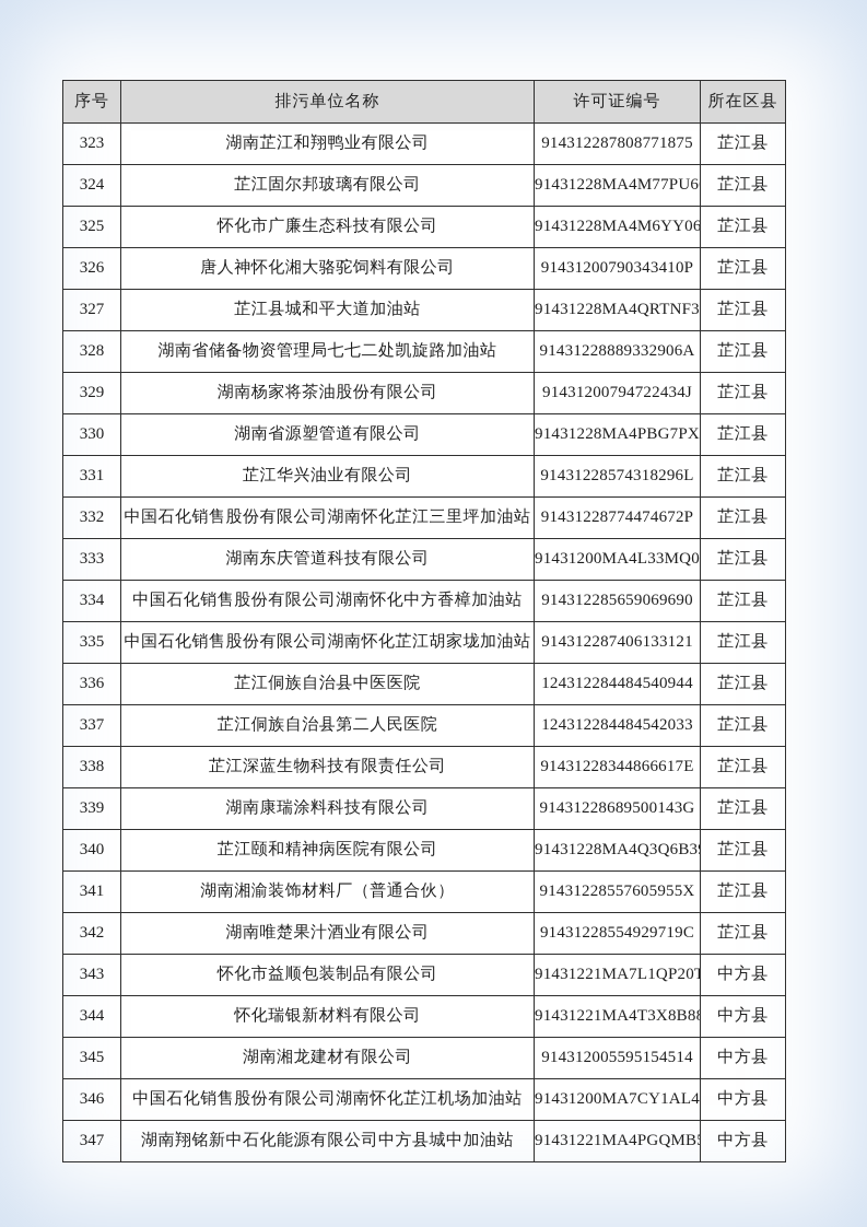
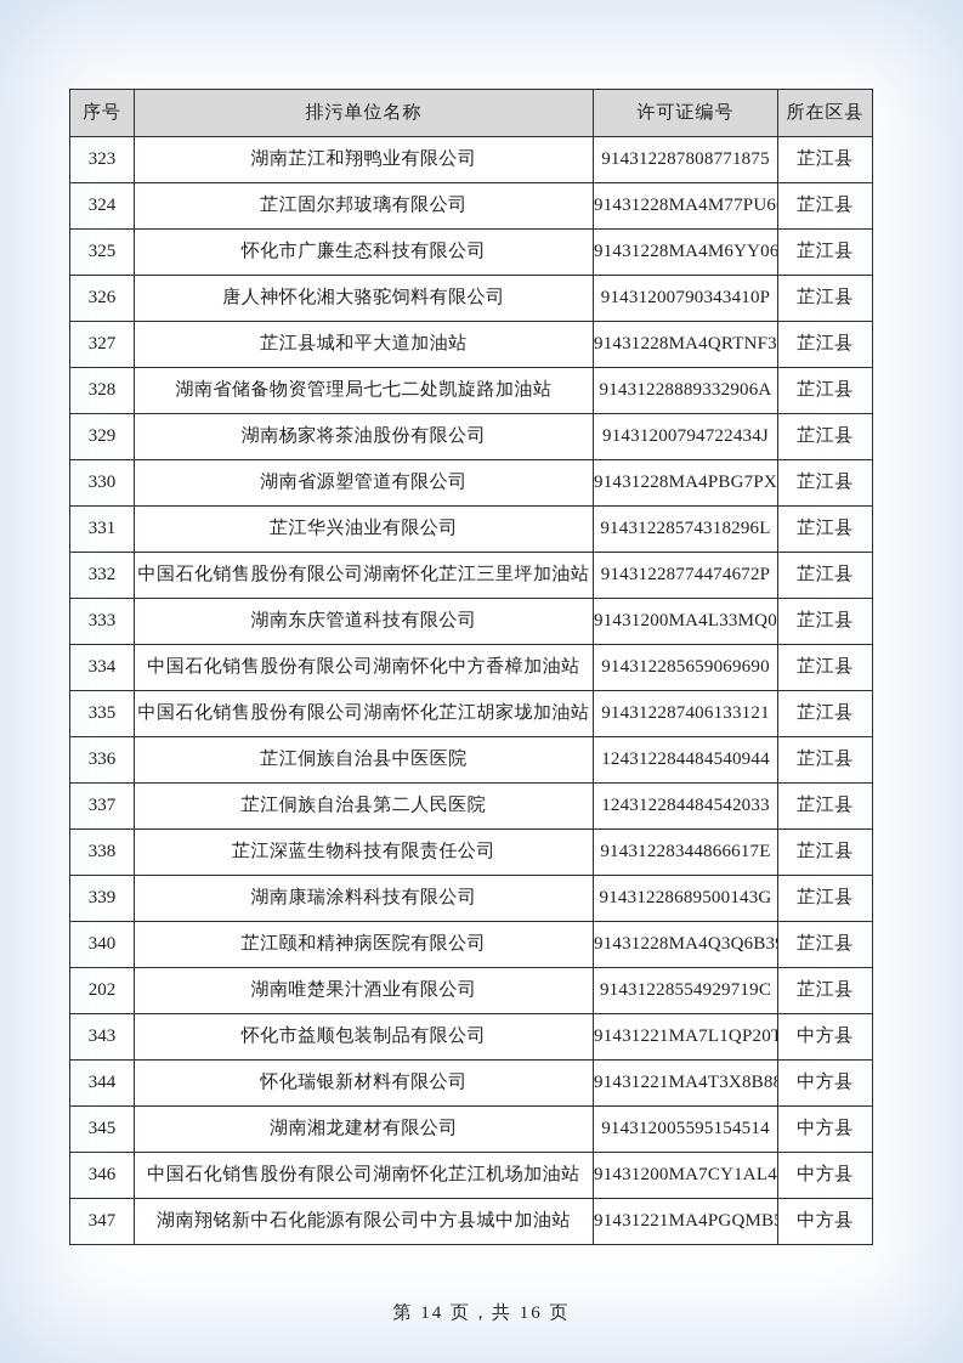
  序号	排污单位名称	许可证编号	所在区县
  323	湖南芷江和翔鸭业有限公司	914312287808771875	芷江县
  324	芷江固尔邦玻璃有限公司	91431228MA4M77PU6	芷江县
  325	怀化市广廉生态科技有限公司	91431228MA4M6YY06	芷江县
  326	唐人神怀化湘大骆驼饲料有限公司	91431200790343410P	芷江县
  327	芷江县城和平大道加油站	91431228MA4QRTNF3	芷江县
  328	湖南省储备物资管理局七七二处凯旋路加油站	91431228889332906A	芷江县
  329	湖南杨家将茶油股份有限公司	91431200794722434J	芷江县
  330	湖南省源塑管道有限公司	91431228MA4PBG7PX	芷江县
  331	芷江华兴油业有限公司	91431228574318296L	芷江县
  332	中国石化销售股份有限公司湖南怀化芷江三里坪加油站	91431228774474672P	芷江县
  333	湖南东庆管道科技有限公司	91431200MA4L33MQ0	芷江县
  334	中国石化销售股份有限公司湖南怀化中方香樟加油站	914312285659069690	芷江县
  335	中国石化销售股份有限公司湖南怀化芷江胡家垅加油站	914312287406133121	芷江县
  336	芷江侗族自治县中医医院	124312284484540944	芷江县
  337	芷江侗族自治县第二人民医院	124312284484542033	芷江县
  338	芷江深蓝生物科技有限责任公司	91431228344866617E	芷江县
  339	湖南康瑞涂料科技有限公司	91431228689500143G	芷江县
  340	芷江颐和精神病医院有限公司	91431228MA4Q3Q6B3	芷江县
- 341	湖南湘渝装饰材料厂（普通合伙）	91431228557605955X	芷江县
- 342	湖南唯楚果汁酒业有限公司	91431228554929719C	芷江县
+ 202	湖南唯楚果汁酒业有限公司	91431228554929719C	芷江县
  343	怀化市益顺包装制品有限公司	91431221MA7L1QP20T	中方县
  344	怀化瑞银新材料有限公司	91431221MA4T3X8B88	中方县
  345	湖南湘龙建材有限公司	914312005595154514	中方县
  346	中国石化销售股份有限公司湖南怀化芷江机场加油站	91431200MA7CY1AL4	中方县
  347	湖南翔铭新中石化能源有限公司中方县城中加油站	91431221MA4PGQMB	中方县
+ 第 14 页，共 16 页
